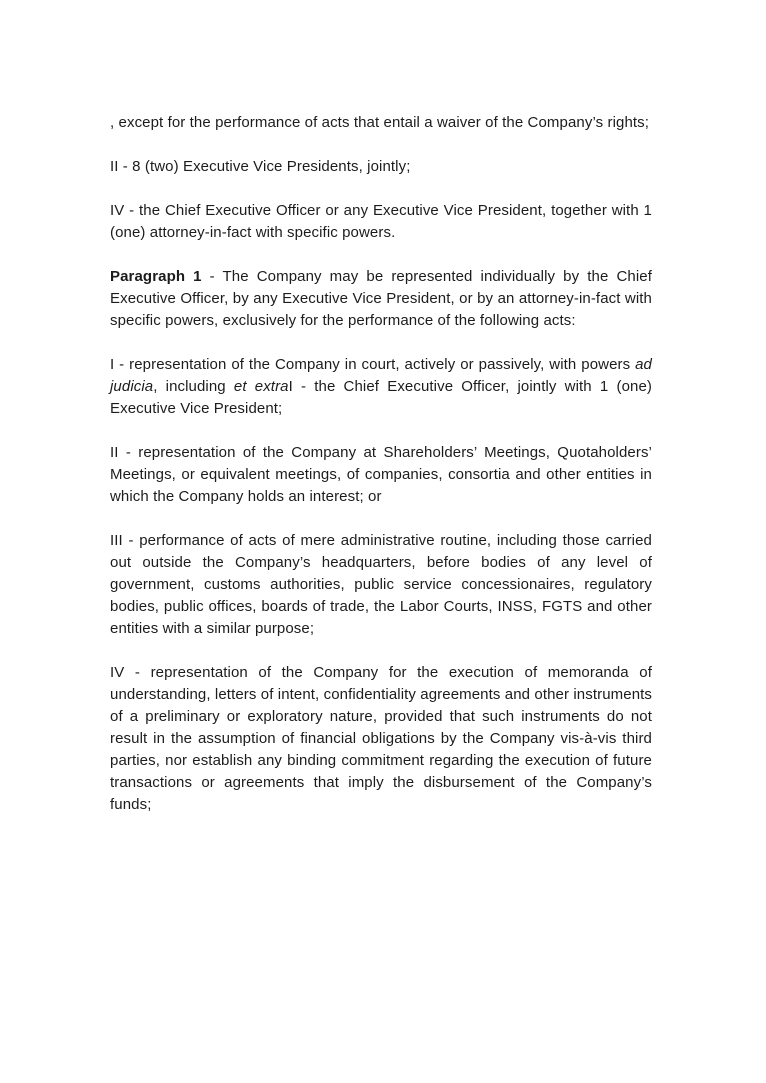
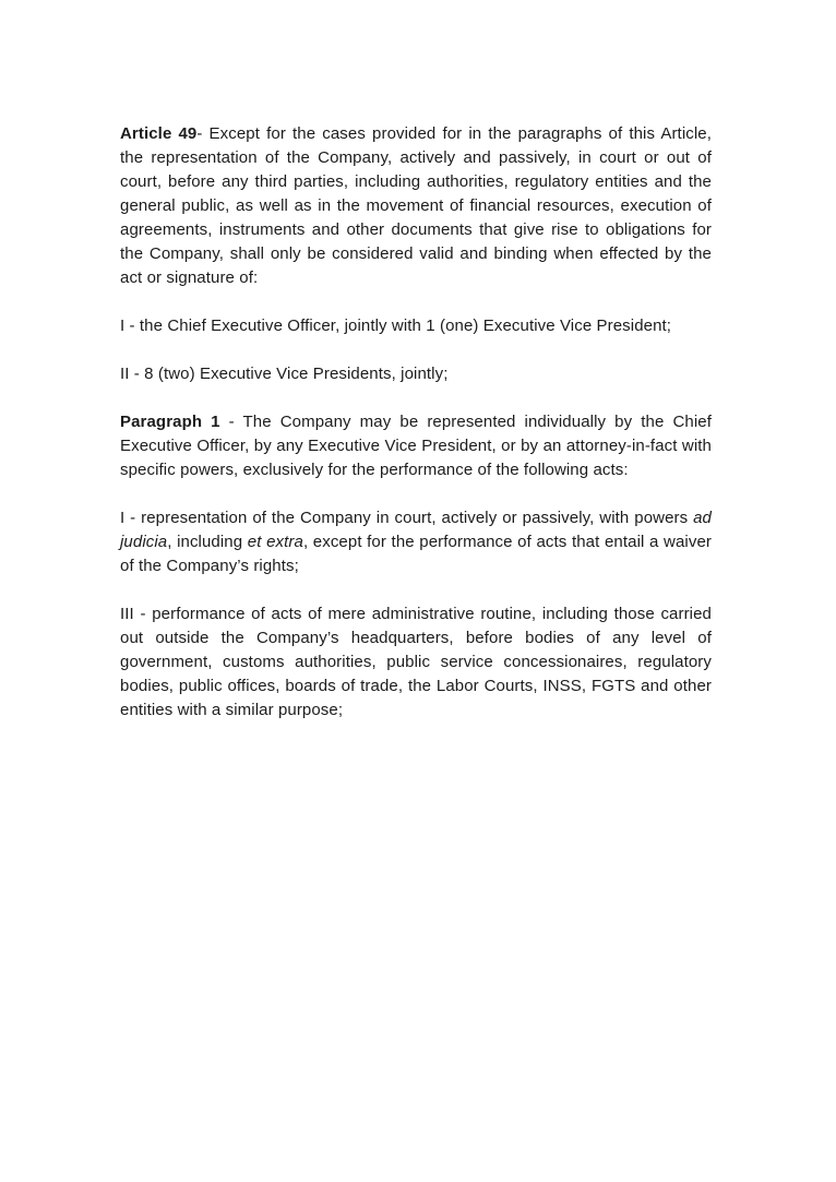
+ Article 49- Except for the cases provided for in the paragraphs of this Article, the representation of the Company, actively and passively, in court or out of court, before any third parties, including authorities, regulatory entities and the general public, as well as in the movement of financial resources, execution of agreements, instruments and other documents that give rise to obligations for the Company, shall only be considered valid and binding when effected by the act or signature of:
- , except for the performance of acts that entail a waiver of the Company’s rights;
+ I - the Chief Executive Officer, jointly with 1 (one) Executive Vice President;
  II - 8 (two) Executive Vice Presidents, jointly;
- IV - the Chief Executive Officer or any Executive Vice President, together with 1 (one) attorney-in-fact with specific powers.
  Paragraph 1 - The Company may be represented individually by the Chief Executive Officer, by any Executive Vice President, or by an attorney-in-fact with specific powers, exclusively for the performance of the following acts:
- I - representation of the Company in court, actively or passively, with powers ad judicia, including et extraI - the Chief Executive Officer, jointly with 1 (one) Executive Vice President;
+ I - representation of the Company in court, actively or passively, with powers ad judicia, including et extra, except for the performance of acts that entail a waiver of the Company’s rights;
- II - representation of the Company at Shareholders’ Meetings, Quotaholders’ Meetings, or equivalent meetings, of companies, consortia and other entities in which the Company holds an interest; or
  III - performance of acts of mere administrative routine, including those carried out outside the Company’s headquarters, before bodies of any level of government, customs authorities, public service concessionaires, regulatory bodies, public offices, boards of trade, the Labor Courts, INSS, FGTS and other entities with a similar purpose;
- IV - representation of the Company for the execution of memoranda of understanding, letters of intent, confidentiality agreements and other instruments of a preliminary or exploratory nature, provided that such instruments do not result in the assumption of financial obligations by the Company vis-à-vis third parties, nor establish any binding commitment regarding the execution of future transactions or agreements that imply the disbursement of the Company’s funds;
